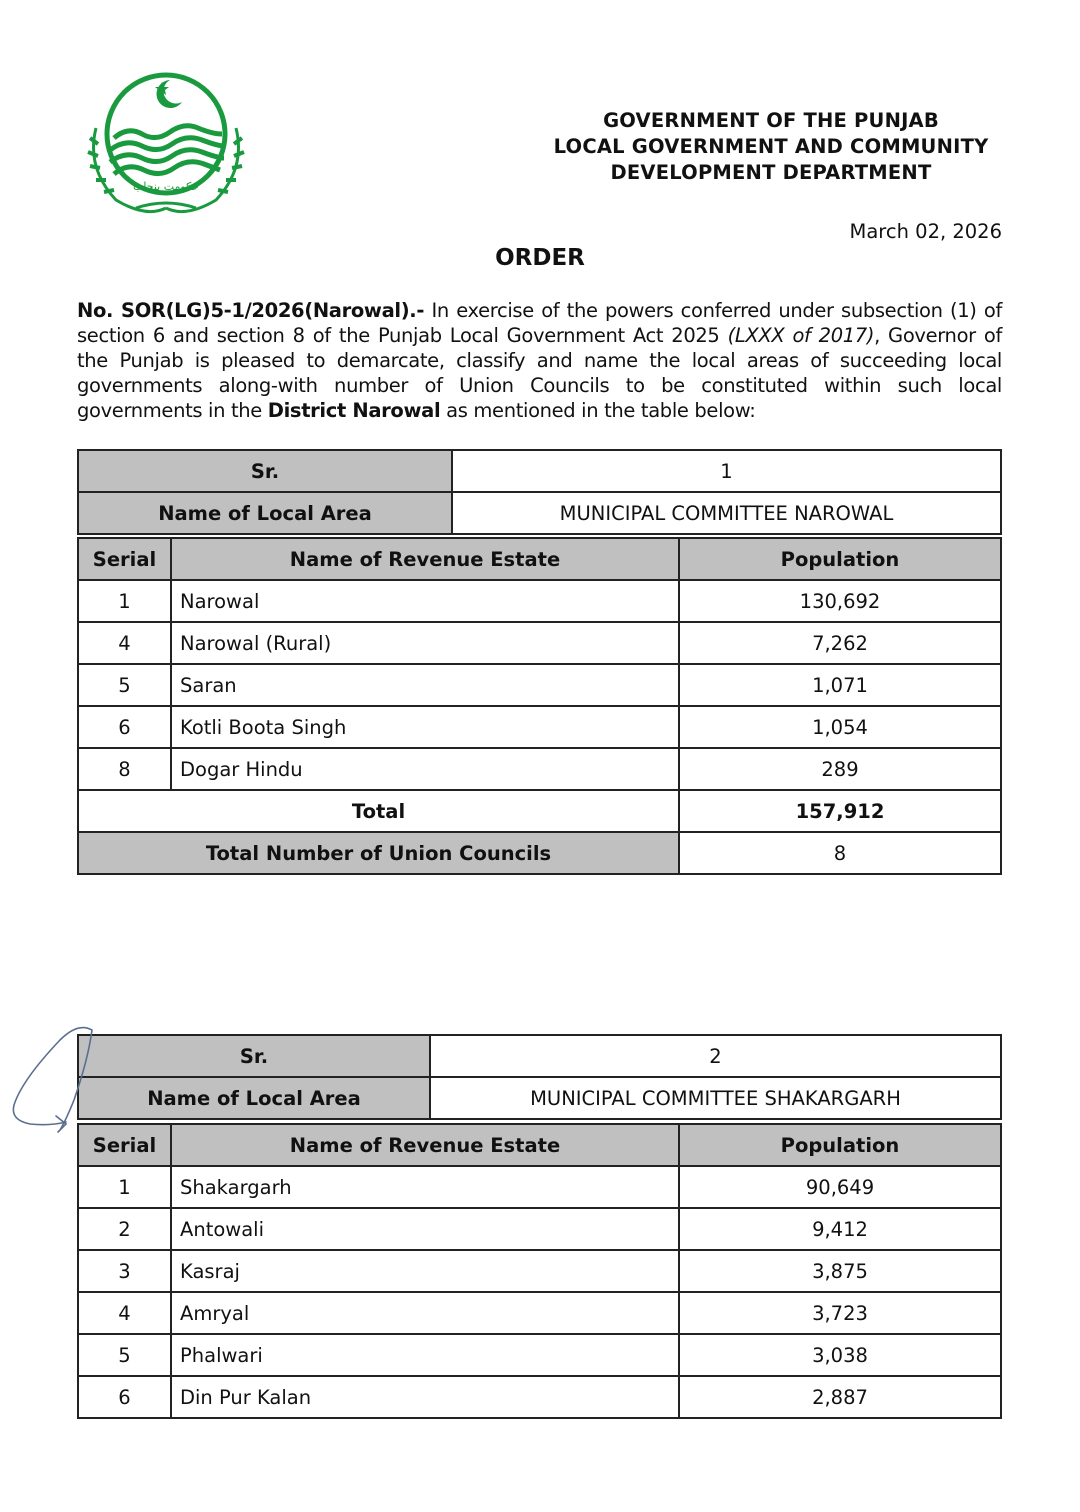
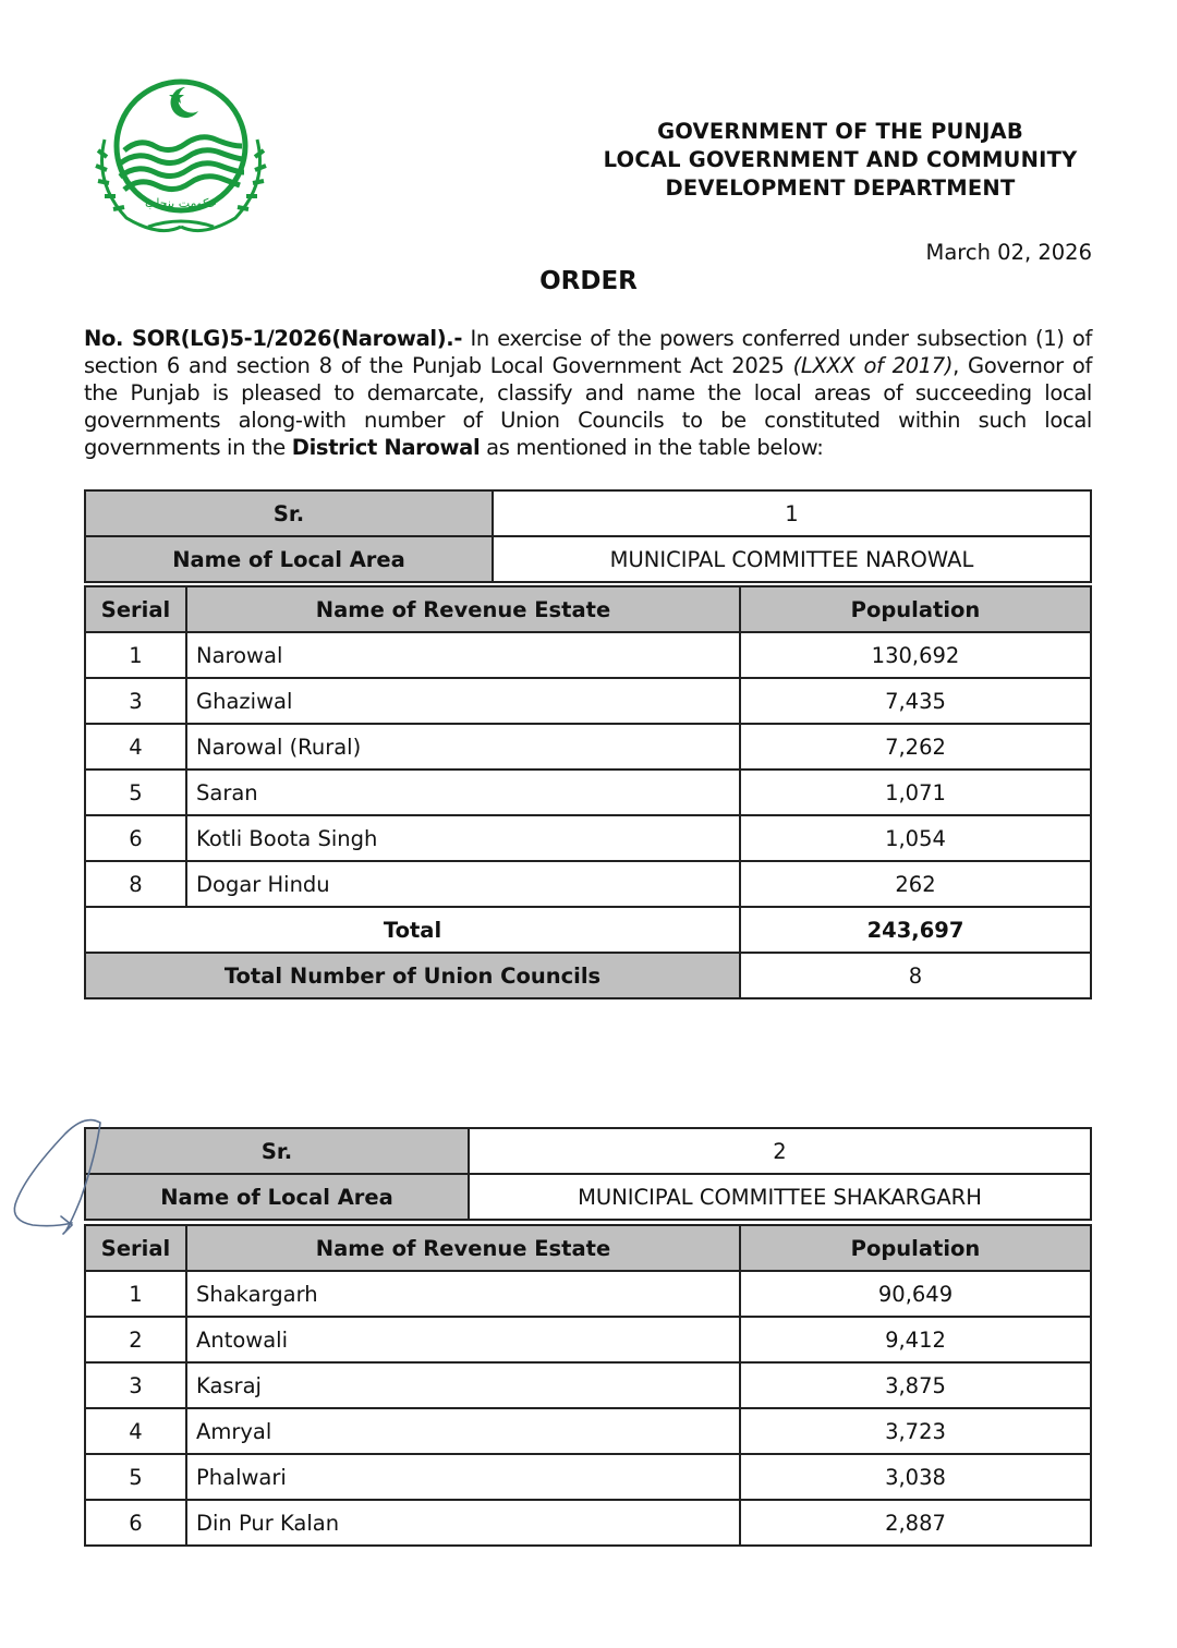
  حکومت پنجاب
  GOVERNMENT OF THE PUNJAB
  LOCAL GOVERNMENT AND COMMUNITY
  DEVELOPMENT DEPARTMENT
  March 02, 2026
  ORDER
  No. SOR(LG)5-1/2026(Narowal).- In exercise of the powers conferred under subsection (1) of section 6 and section 8 of the Punjab Local Government Act 2025 (LXXX of 2017), Governor of the Punjab is pleased to demarcate, classify and name the local areas of succeeding local governments along-with number of Union Councils to be constituted within such local governments in the District Narowal as mentioned in the table below:
  Sr.	1
  Name of Local Area	MUNICIPAL COMMITTEE NAROWAL
  Serial	Name of Revenue Estate	Population
  1	Narowal	130,692
+ 3	Ghaziwal	7,435
  4	Narowal (Rural)	7,262
  5	Saran	1,071
  6	Kotli Boota Singh	1,054
- 8	Dogar Hindu	289
+ 8	Dogar Hindu	262
- Total	157,912
+ Total	243,697
  Total Number of Union Councils	8
  Sr.	2
  Name of Local Area	MUNICIPAL COMMITTEE SHAKARGARH
  Serial	Name of Revenue Estate	Population
  1	Shakargarh	90,649
  2	Antowali	9,412
  3	Kasraj	3,875
  4	Amryal	3,723
  5	Phalwari	3,038
  6	Din Pur Kalan	2,887
